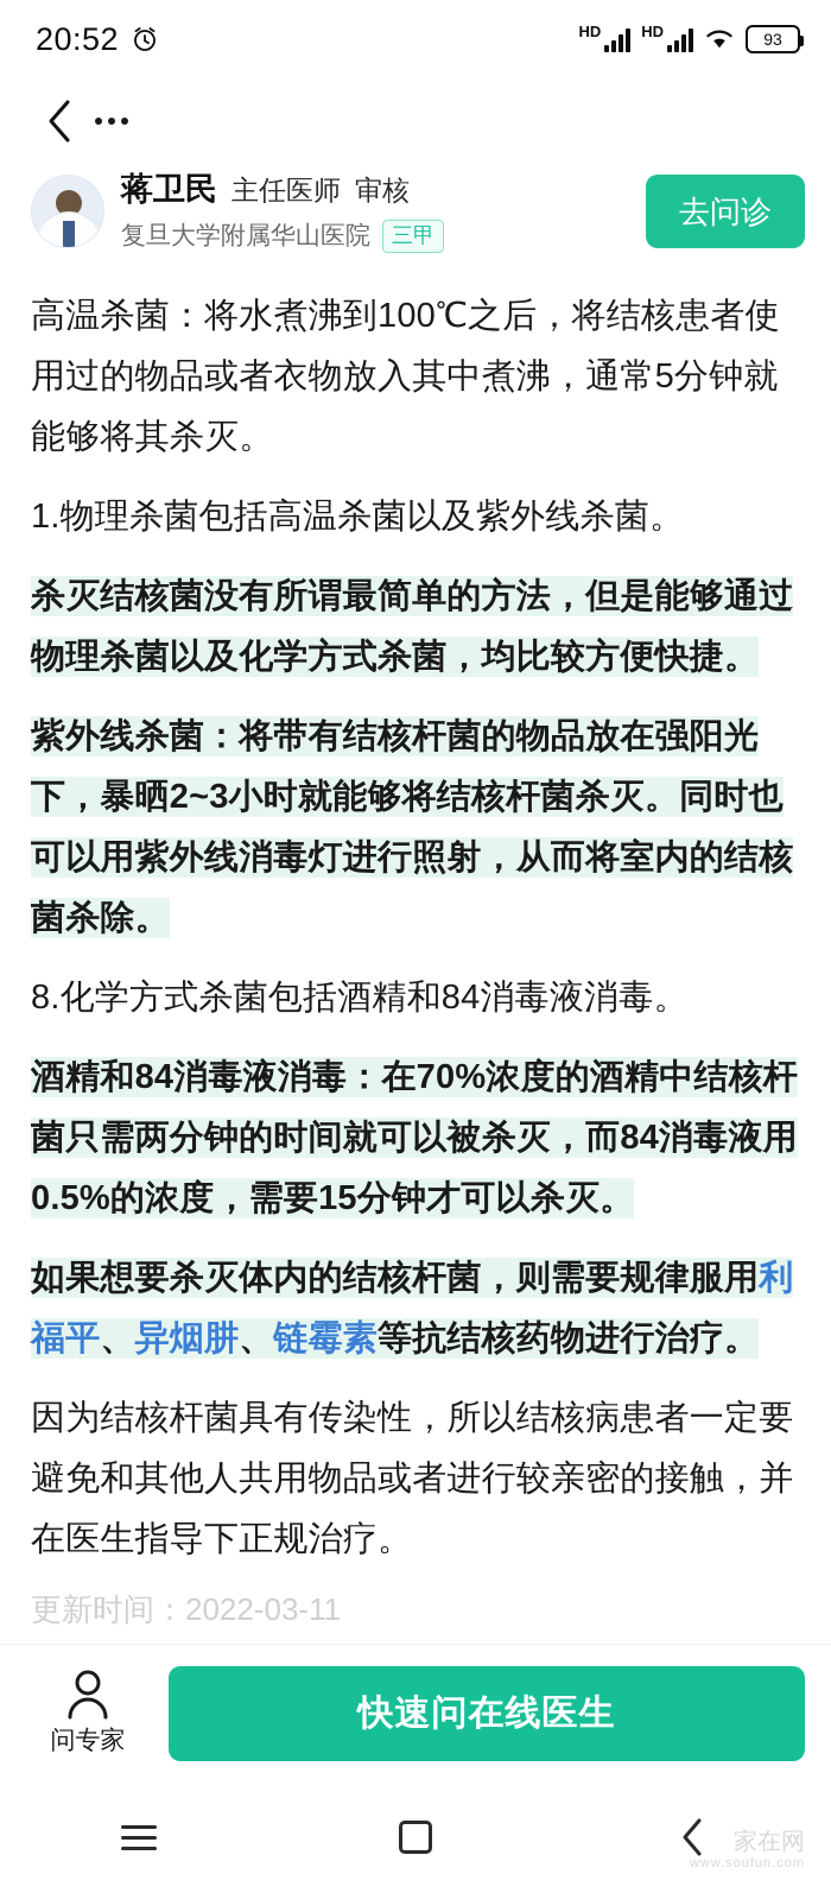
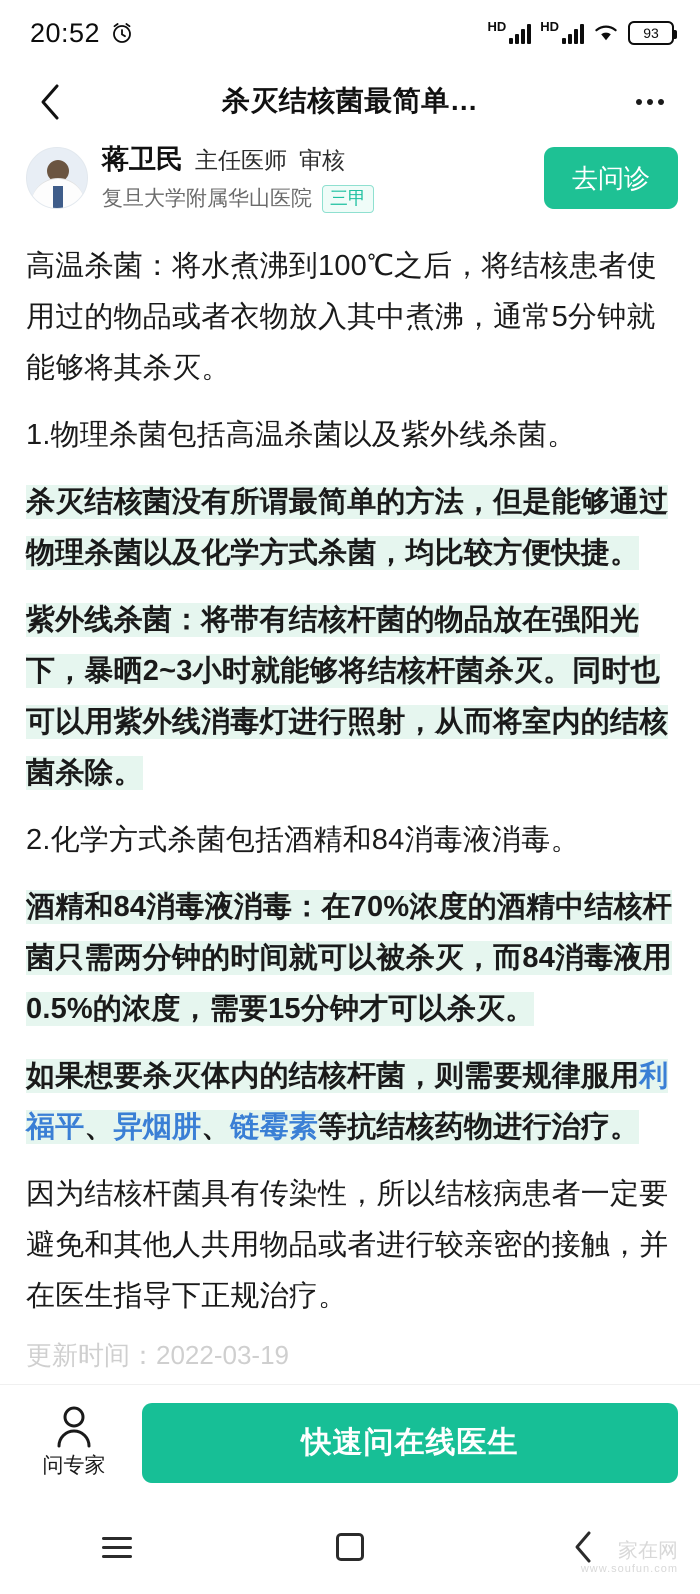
  20:52
  HD
  HD
  93
+ 杀灭结核菌最简单…
  蒋卫民
  主任医师
  审核
  复旦大学附属华山医院
  三甲
  去问诊
  高温杀菌：将水煮沸到100℃之后，将结核患者使用过的物品或者衣物放入其中煮沸，通常5分钟就能够将其杀灭。
  1.物理杀菌包括高温杀菌以及紫外线杀菌。
  杀灭结核菌没有所谓最简单的方法，但是能够通过物理杀菌以及化学方式杀菌，均比较方便快捷。
  紫外线杀菌：将带有结核杆菌的物品放在强阳光下，暴晒2~3小时就能够将结核杆菌杀灭。同时也可以用紫外线消毒灯进行照射，从而将室内的结核菌杀除。
- 8.化学方式杀菌包括酒精和84消毒液消毒。
+ 2.化学方式杀菌包括酒精和84消毒液消毒。
  酒精和84消毒液消毒：在70%浓度的酒精中结核杆菌只需两分钟的时间就可以被杀灭，而84消毒液用0.5%的浓度，需要15分钟才可以杀灭。
  如果想要杀灭体内的结核杆菌，则需要规律服用利福平、异烟肼、链霉素等抗结核药物进行治疗。
  因为结核杆菌具有传染性，所以结核病患者一定要避免和其他人共用物品或者进行较亲密的接触，并在医生指导下正规治疗。
- 更新时间：2022-03-11
+ 更新时间：2022-03-19
  问专家
  快速问在线医生
  家在网
  www.soufun.com
